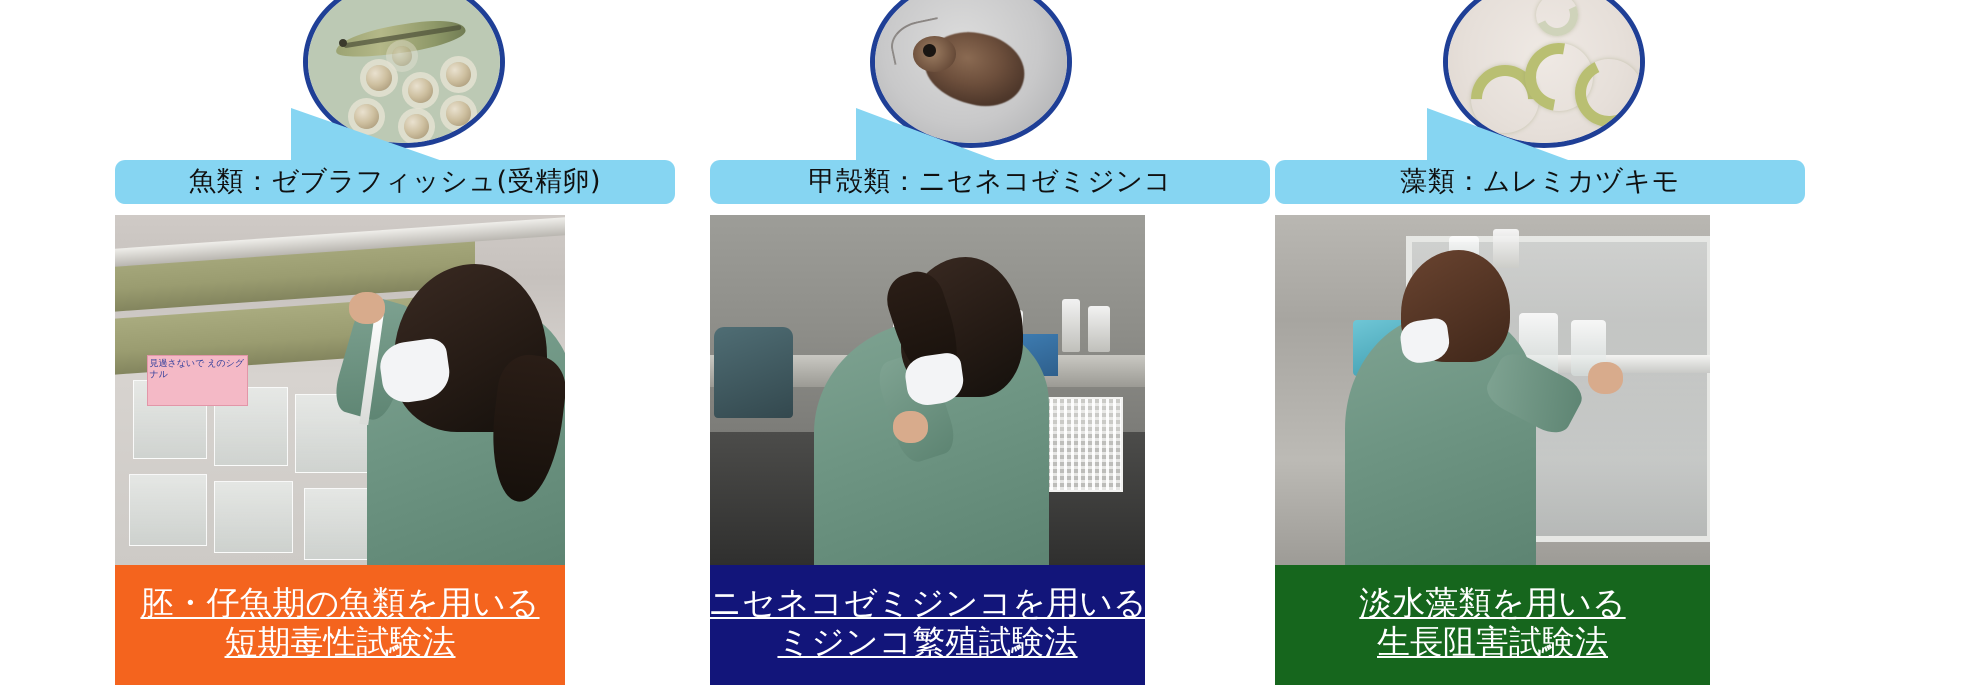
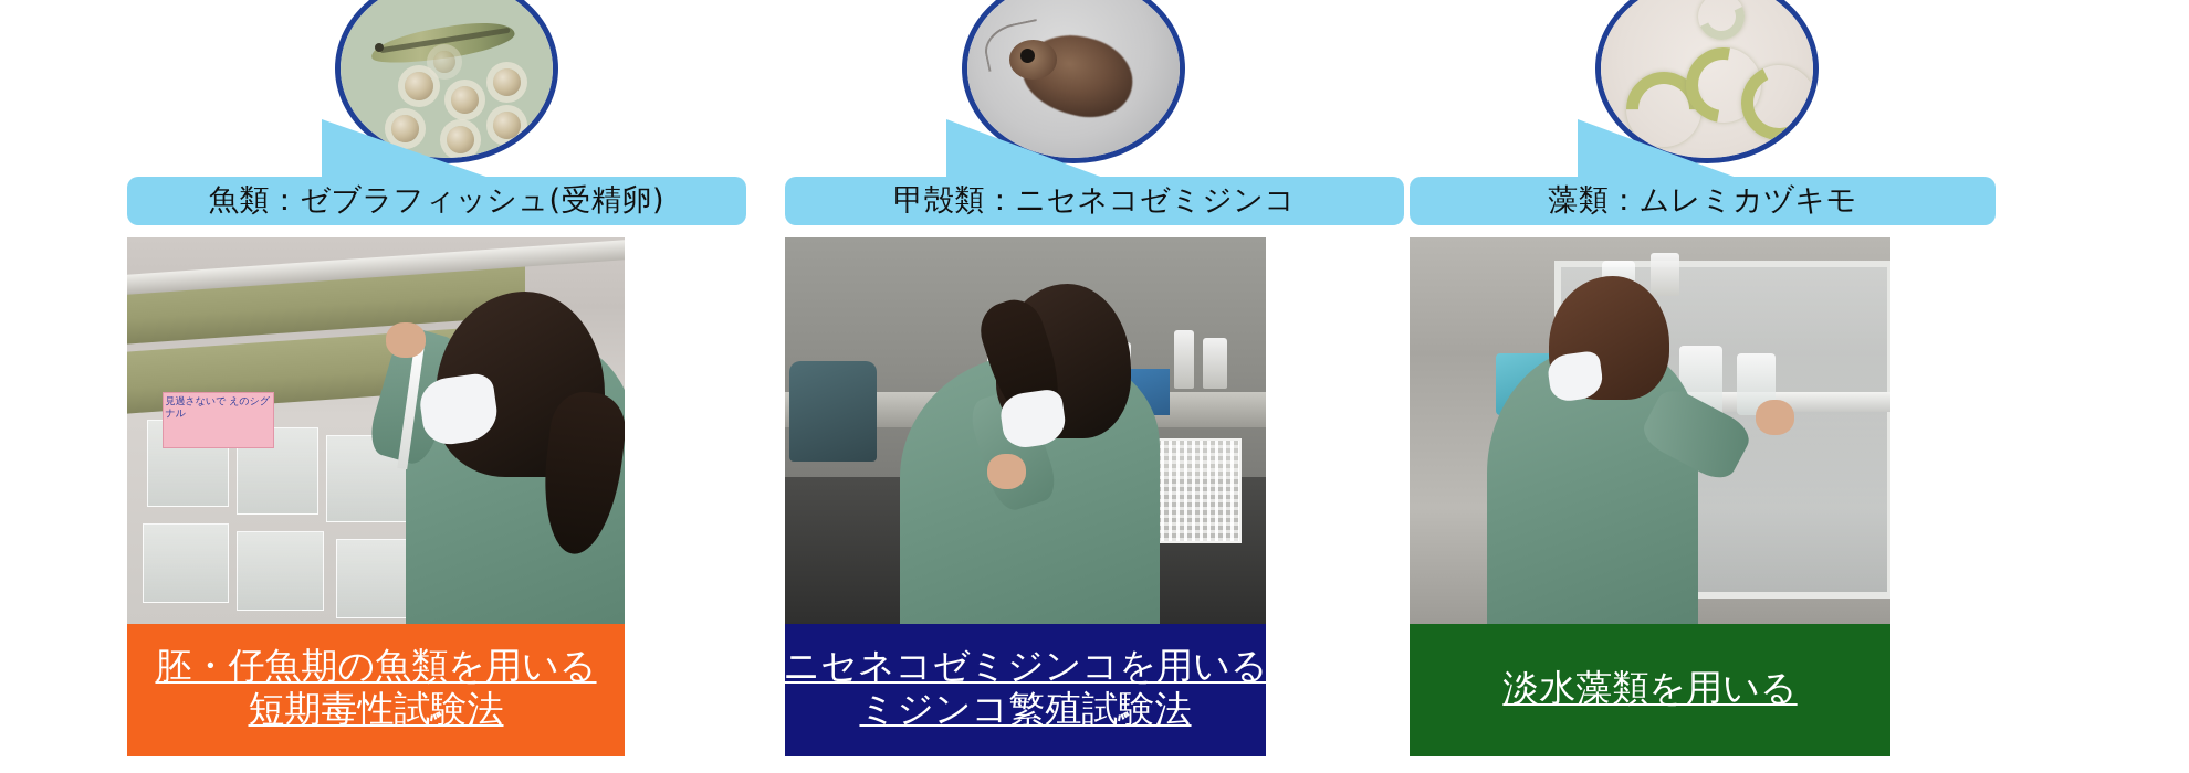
  魚類：ゼブラフィッシュ(受精卵)
  見過さないで えのシグナル
  胚・仔魚期の魚類を用いる
  短期毒性試験法
  甲殻類：ニセネコゼミジンコ
  ニセネコゼミジンコを用いる
  ミジンコ繁殖試験法
  藻類：ムレミカヅキモ
  淡水藻類を用いる
- 生長阻害試験法
